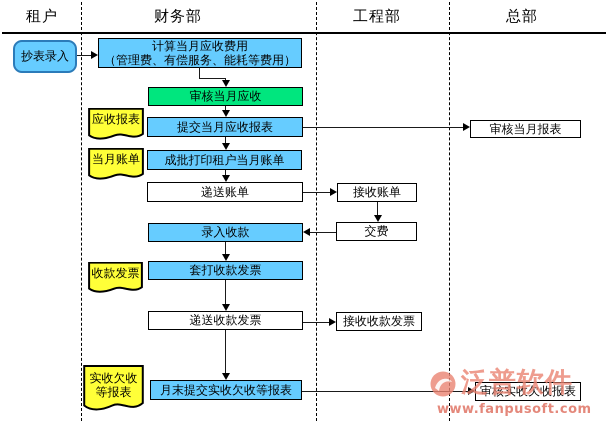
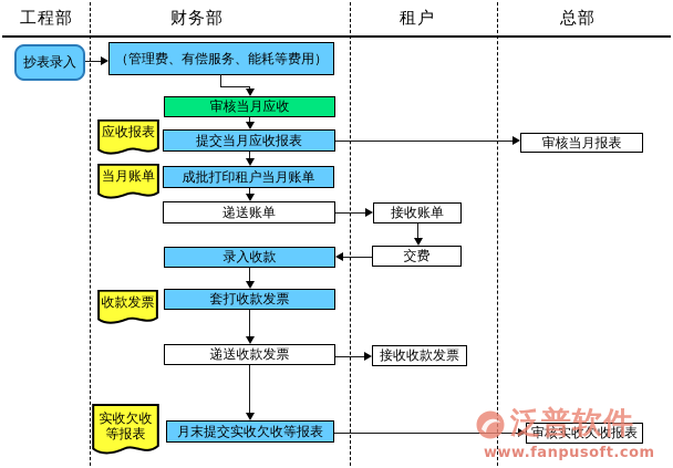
- 租户
+ 工程部
  财务部
- 工程部
+ 租户
  总部
  抄表录入
- 计算当月应收费用
  （管理费、有偿服务、能耗等费用）
  审核当月应收
  提交当月应收报表
  审核当月报表
  成批打印租户当月账单
  递送账单
  接收账单
  交费
  录入收款
  套打收款发票
  递送收款发票
  接收收款发票
  月末提交实收欠收等报表
  审核实收欠收报表
  应收报表
  当月账单
  收款发票
  实收欠收
  等报表
  泛普软件
  www.fanpusoft.com
